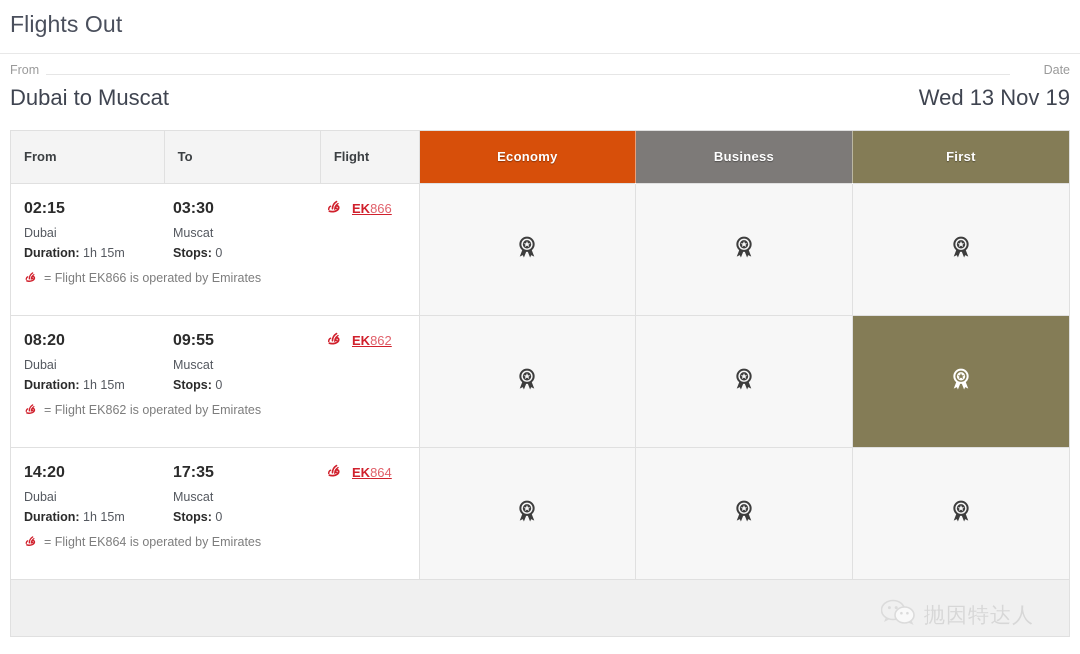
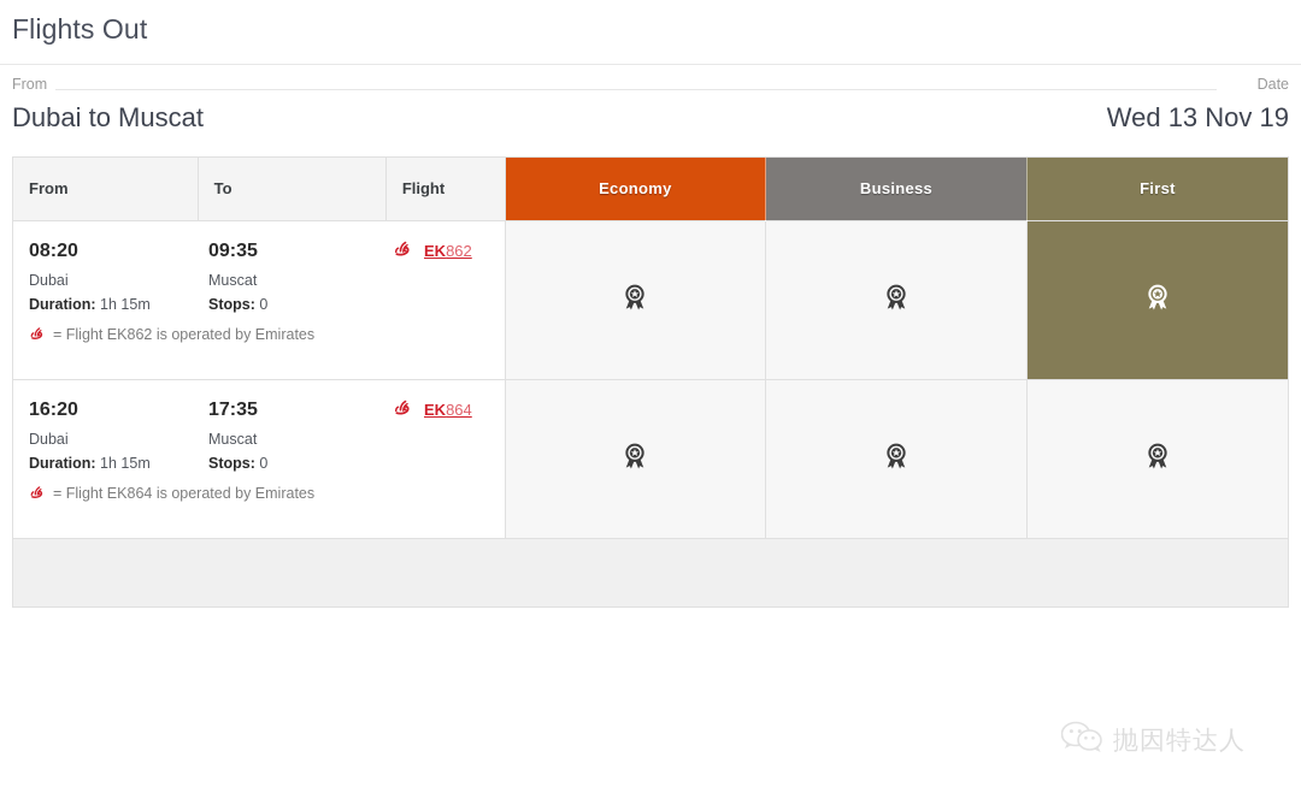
  Flights Out
  From
  Date
  Dubai to Muscat
  Wed 13 Nov 19
  From	To	Flight	Economy	Business	First
- 02:15 Dubai Duration: 1h 15m 03:30 Muscat Stops: 0 EK866 = Flight EK866 is operated by Emirates
- 08:20 Dubai Duration: 1h 15m 09:55 Muscat Stops: 0 EK862 = Flight EK862 is operated by Emirates
+ 08:20 Dubai Duration: 1h 15m 09:35 Muscat Stops: 0 EK862 = Flight EK862 is operated by Emirates
- 14:20 Dubai Duration: 1h 15m 17:35 Muscat Stops: 0 EK864 = Flight EK864 is operated by Emirates
+ 16:20 Dubai Duration: 1h 15m 17:35 Muscat Stops: 0 EK864 = Flight EK864 is operated by Emirates
  抛因特达人
